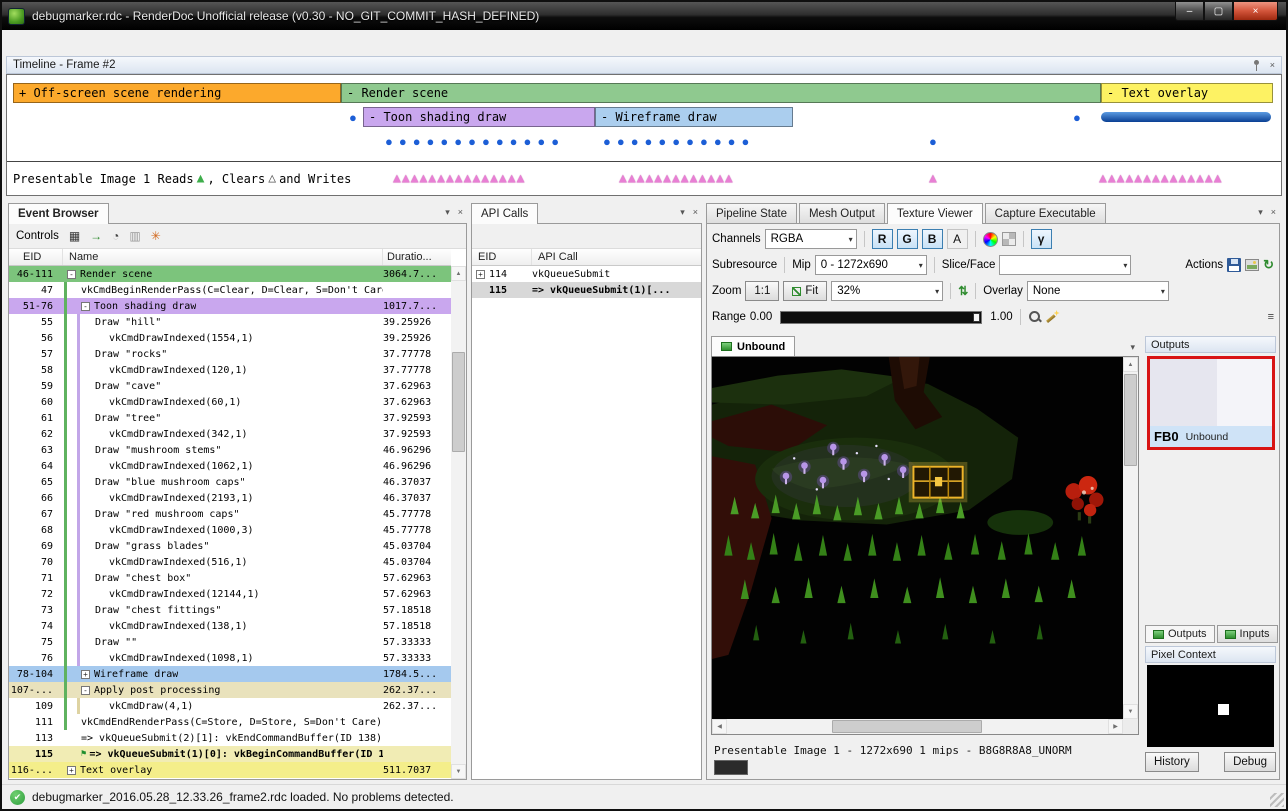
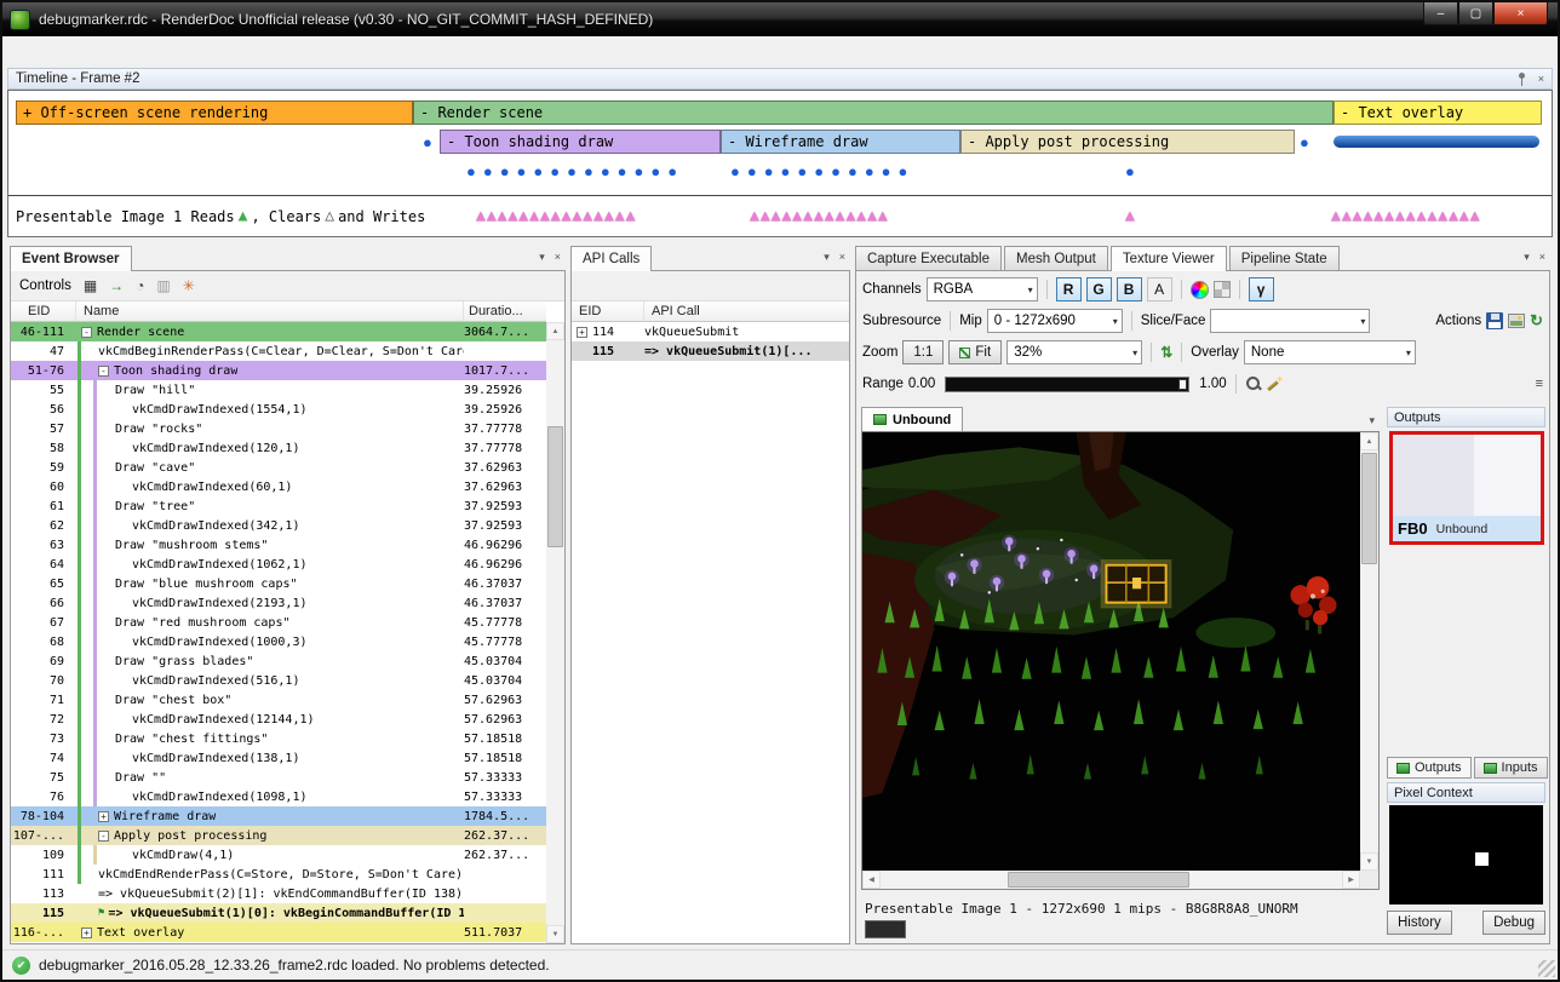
  debugmarker.rdc - RenderDoc Unofficial release (v0.30 - NO_GIT_COMMIT_HASH_DEFINED)
  –
  ▢
  ×
  Timeline - Frame #2
  ×
  + Off-screen scene rendering
  - Render scene
  - Text overlay
  - Toon shading draw
  - Wireframe draw
+ - Apply post processing
  ●
  ●
  ●●●●●●●●●●●●●
  ●●●●●●●●●●●
  ●
  Presentable Image 1 Reads
  ▲
  , Clears
  △
  and Writes
  ▲▲▲▲▲▲▲▲▲▲▲▲▲▲▲
  ▲▲▲▲▲▲▲▲▲▲▲▲▲
  ▲
  ▲▲▲▲▲▲▲▲▲▲▲▲▲▲
  Event Browser
  ▾
  ×
  Controls
  ▦
  →
  ◔
  ▥
  ✳
  EID
  Name
  Duratio...
  46-111
  -
  Render scene
  3064.7...
  47
  vkCmdBeginRenderPass(C=Clear, D=Clear, S=Don't Car
  51-76
  -
  Toon shading draw
  1017.7...
  55
  Draw "hill"
  39.25926
  56
  vkCmdDrawIndexed(1554,1)
  39.25926
  57
  Draw "rocks"
  37.77778
  58
  vkCmdDrawIndexed(120,1)
  37.77778
  59
  Draw "cave"
  37.62963
  60
  vkCmdDrawIndexed(60,1)
  37.62963
  61
  Draw "tree"
  37.92593
  62
  vkCmdDrawIndexed(342,1)
  37.92593
  63
  Draw "mushroom stems"
  46.96296
  64
  vkCmdDrawIndexed(1062,1)
  46.96296
  65
  Draw "blue mushroom caps"
  46.37037
  66
  vkCmdDrawIndexed(2193,1)
  46.37037
  67
  Draw "red mushroom caps"
  45.77778
  68
  vkCmdDrawIndexed(1000,3)
  45.77778
  69
  Draw "grass blades"
  45.03704
  70
  vkCmdDrawIndexed(516,1)
  45.03704
  71
  Draw "chest box"
  57.62963
  72
  vkCmdDrawIndexed(12144,1)
  57.62963
  73
  Draw "chest fittings"
  57.18518
  74
  vkCmdDrawIndexed(138,1)
  57.18518
  75
  Draw ""
  57.33333
  76
  vkCmdDrawIndexed(1098,1)
  57.33333
  78-104
  +
  Wireframe draw
  1784.5...
  107-...
  -
  Apply post processing
  262.37...
  109
  vkCmdDraw(4,1)
  262.37...
  111
  vkCmdEndRenderPass(C=Store, D=Store, S=Don't Care)
  113
  => vkQueueSubmit(2)[1]: vkEndCommandBuffer(ID 138)
  115
  => vkQueueSubmit(1)[0]: vkBeginCommandBuffer(ID 1
  116-...
  +
  Text overlay
  511.7037
  API Calls
  ▾
  ×
  EID
  API Call
  +
  114
  vkQueueSubmit
  115
  => vkQueueSubmit(1)[...
- Pipeline State
+ Capture Executable
  Mesh Output
  Texture Viewer
- Capture Executable
+ Pipeline State
  ▾
  ×
  Channels
  RGBA
  ▾
  R
  G
  B
  A
  γ
  Subresource
  Mip
  0 - 1272x690
  ▾
  Slice/Face
  ▾
  Actions
  ↻
  Zoom
  1:1
  Fit
  32%
  ▾
  ⇅
  Overlay
  None
  ▾
  Range
  0.00
  1.00
  ≡
  Unbound
  ▾
  Presentable Image 1 - 1272x690 1 mips - B8G8R8A8_UNORM
  Outputs
  FB0
  Unbound
  Outputs
  Inputs
  Pixel Context
  History
  Debug
  ✔
  debugmarker_2016.05.28_12.33.26_frame2.rdc loaded. No problems detected.
